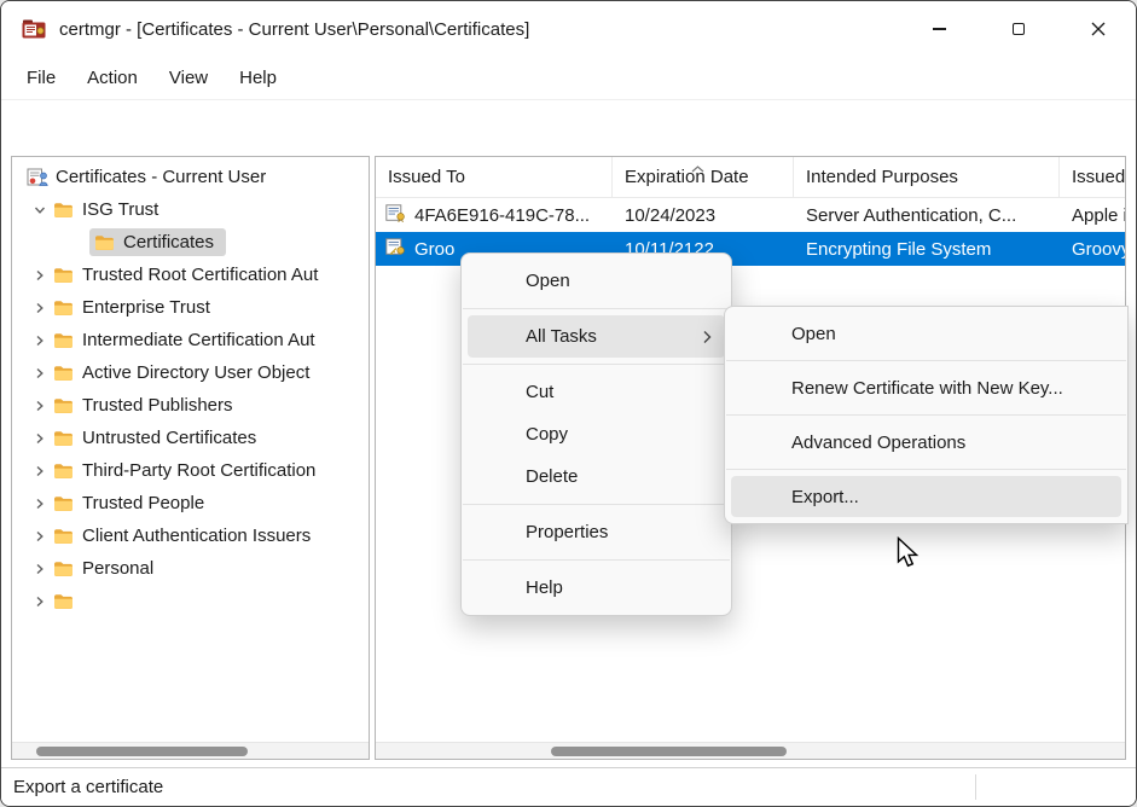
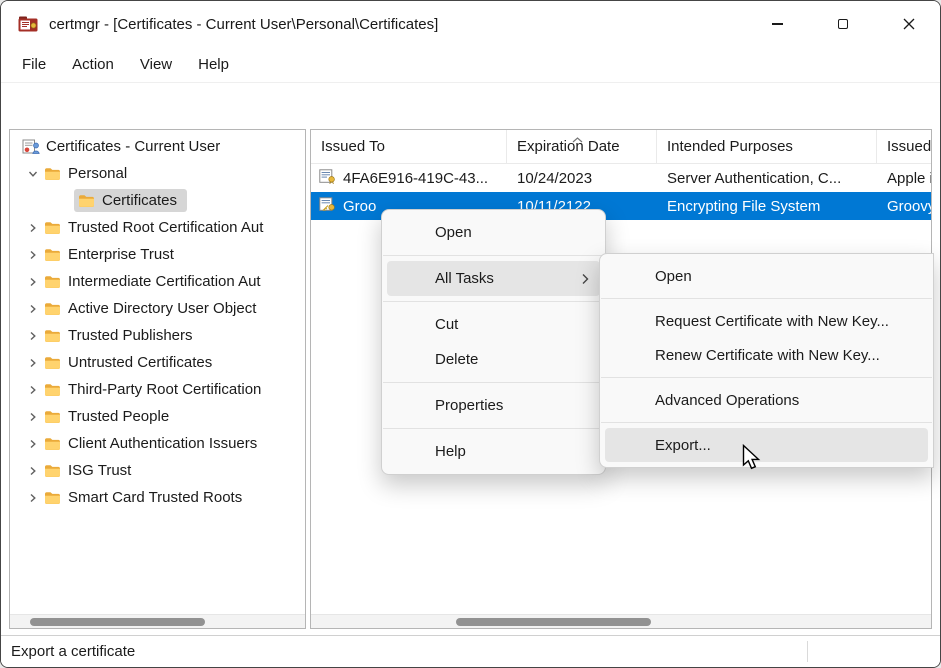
  certmgr - [Certificates - Current User\Personal\Certificates]
  File
  Action
  View
  Help
  Certificates - Current User
- ISG Trust
+ Personal
  Certificates
  Trusted Root Certification Aut
  Enterprise Trust
  Intermediate Certification Aut
  Active Directory User Object
  Trusted Publishers
  Untrusted Certificates
  Third-Party Root Certification
  Trusted People
  Client Authentication Issuers
- Personal
+ ISG Trust
+ Smart Card Trusted Roots
  Issued To
  Expiration Date
  Intended Purposes
  Issued
- 4FA6E916-419C-78...
+ 4FA6E916-419C-43...
  10/24/2023
  Server Authentication, C...
  Apple
  Groo
  10/11/2122
  Encrypting File System
  Groov
  Open
  All Tasks
  Cut
- Copy
  Delete
  Properties
  Help
  Open
+ Request Certificate with New Key...
  Renew Certificate with New Key...
  Advanced Operations
  Export...
  Export a certificate
